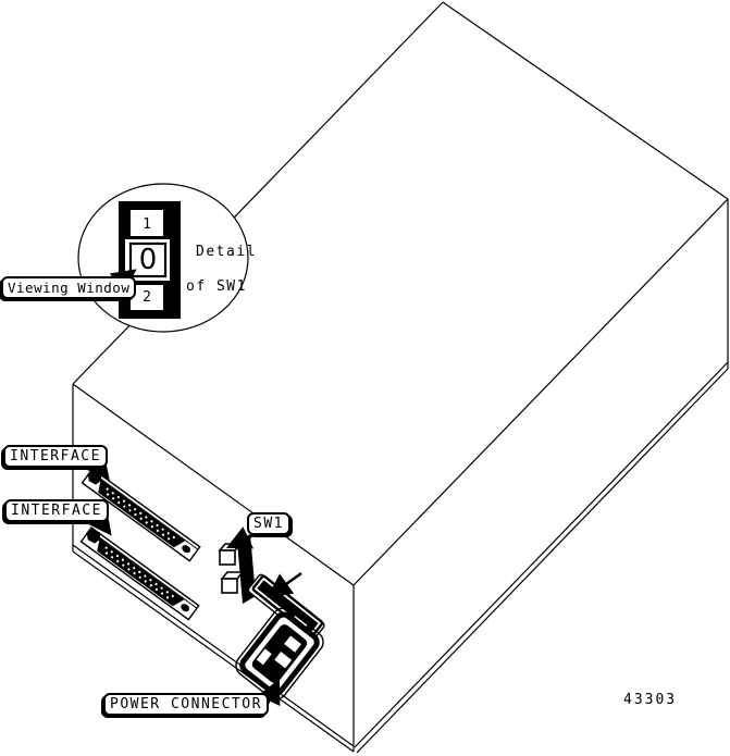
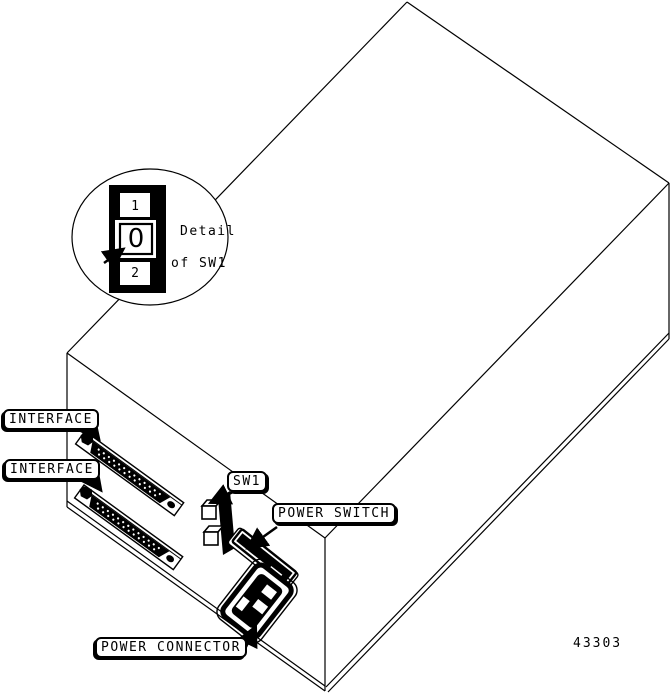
  1
  0
  2
  Detail
  of SW1
- Viewing Window
  INTERFACE
  INTERFACE
  SW1
+ POWER SWITCH
  POWER CONNECTOR
  43303
